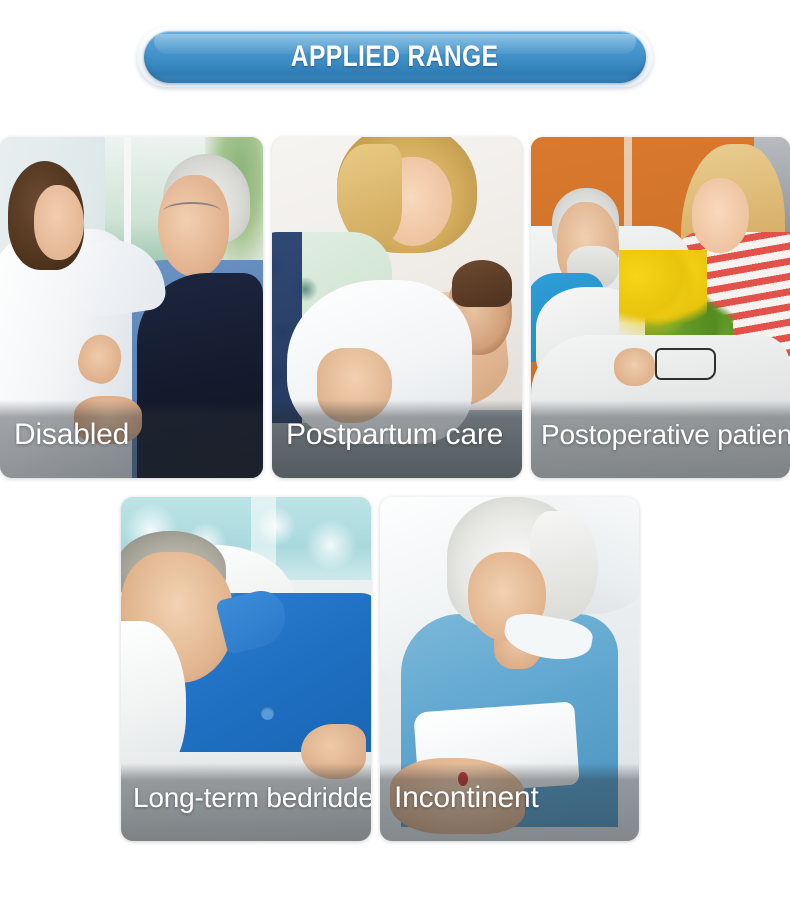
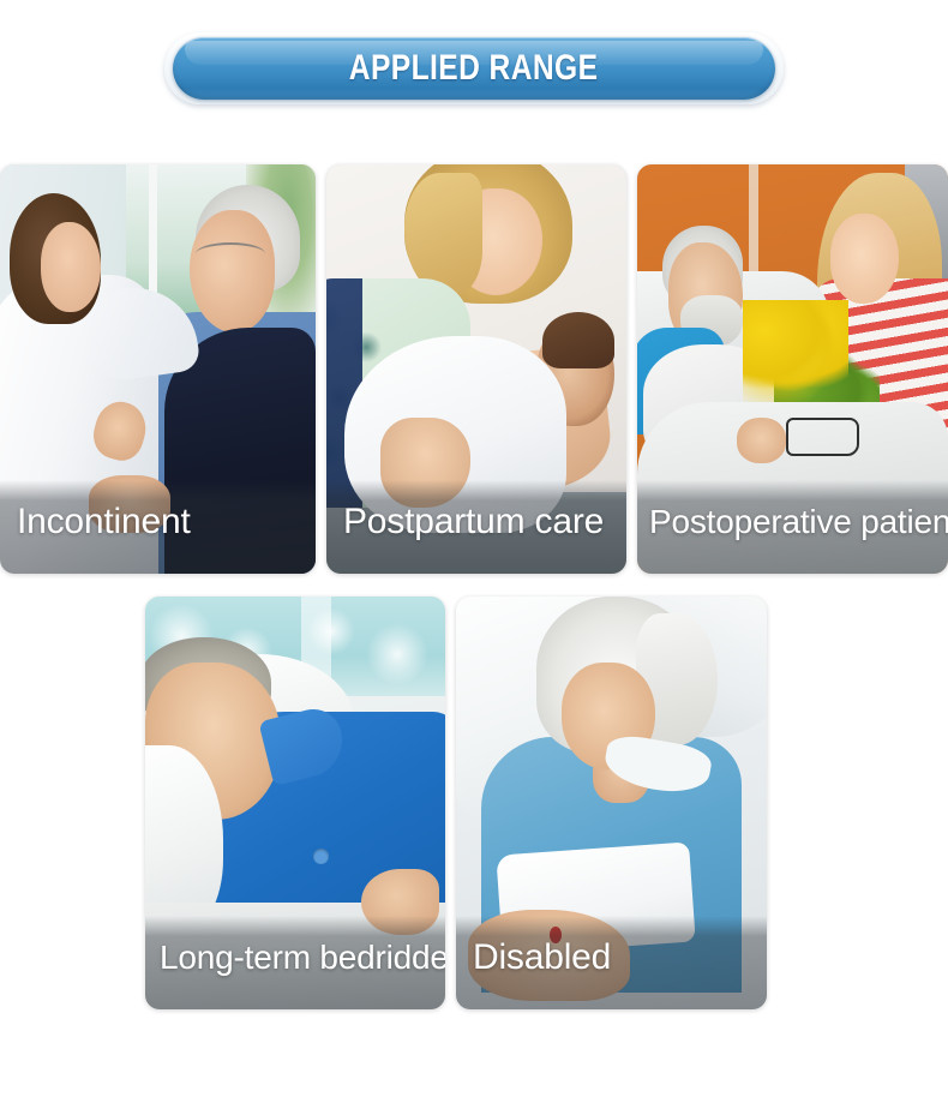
  APPLIED RANGE
- Disabled
+ Incontinent
  Postpartum care
  Postoperative patien
  Long-term bedridde
- Incontinent
+ Disabled
